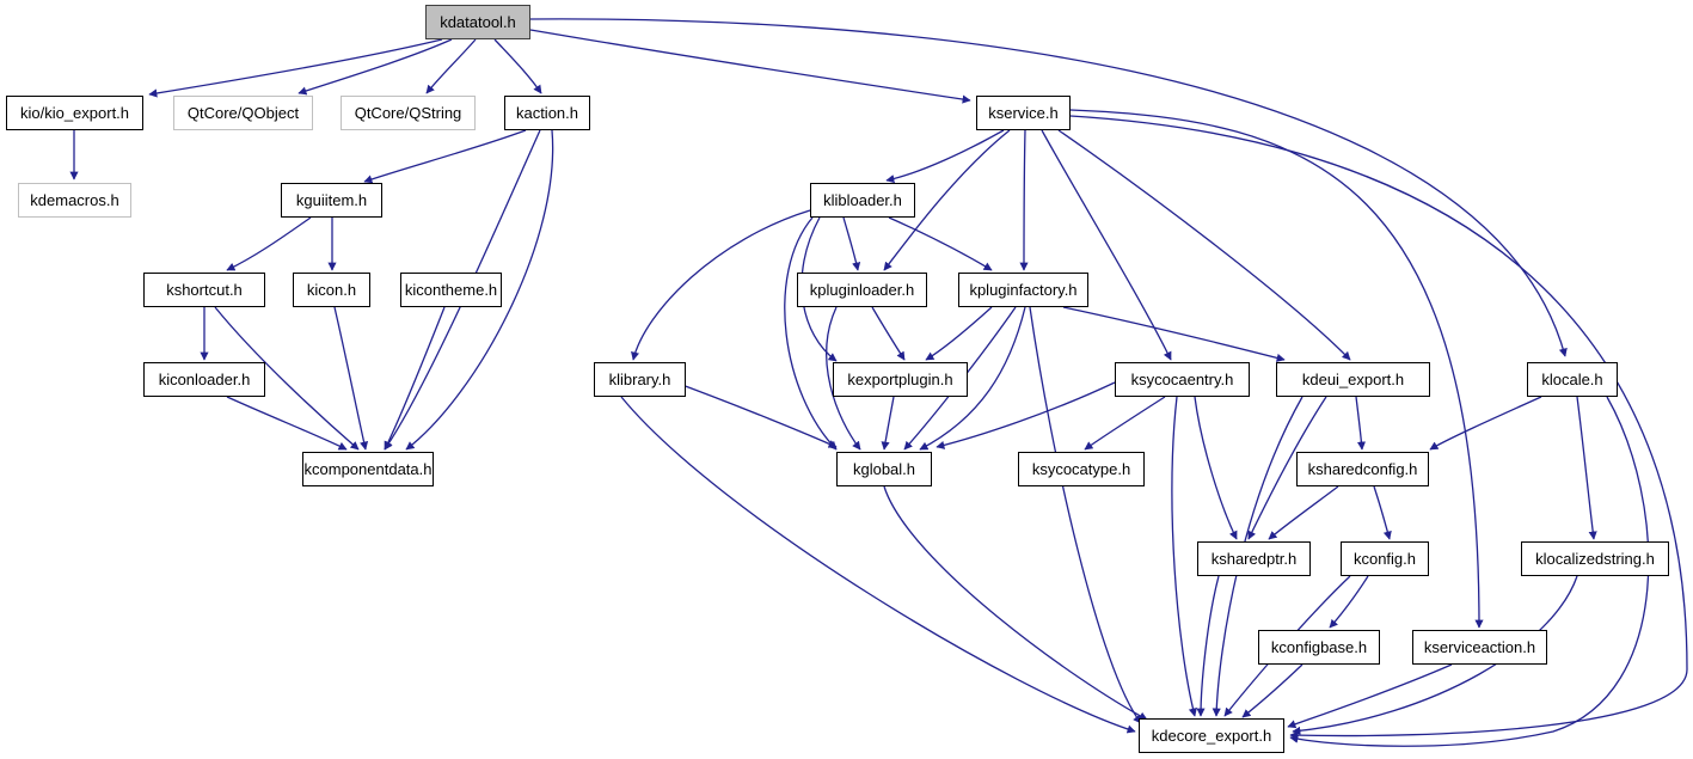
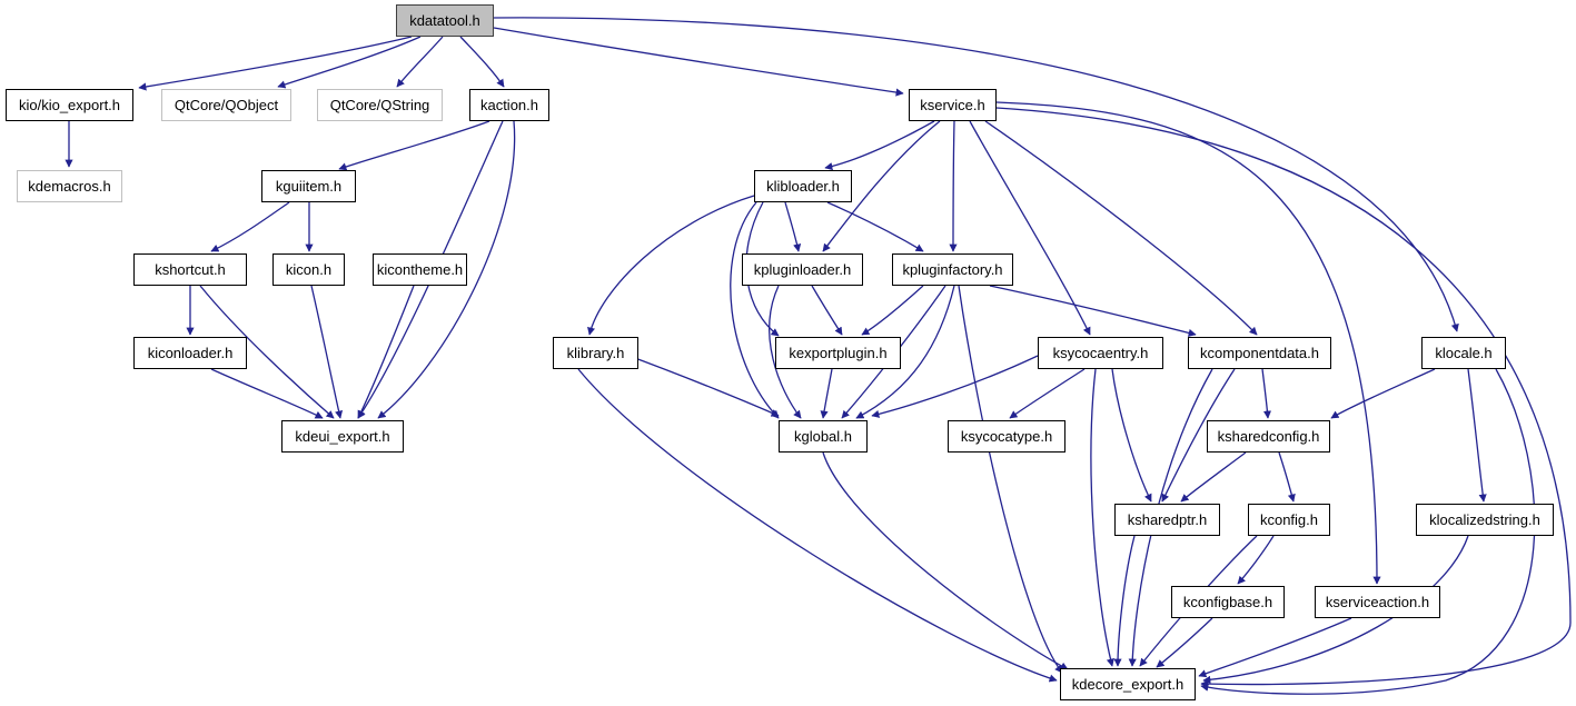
  kdatatool.h
  kio/kio_export.h
  QtCore/QObject
  QtCore/QString
  kaction.h
  kservice.h
  kdemacros.h
  kguiitem.h
  klibloader.h
  kshortcut.h
  kicon.h
  kicontheme.h
  kpluginloader.h
  kpluginfactory.h
  kiconloader.h
  klibrary.h
  kexportplugin.h
  ksycocaentry.h
- kdeui_export.h
+ kcomponentdata.h
  klocale.h
- kcomponentdata.h
+ kdeui_export.h
  kglobal.h
  ksycocatype.h
  ksharedconfig.h
  ksharedptr.h
  kconfig.h
  klocalizedstring.h
  kconfigbase.h
  kserviceaction.h
  kdecore_export.h
